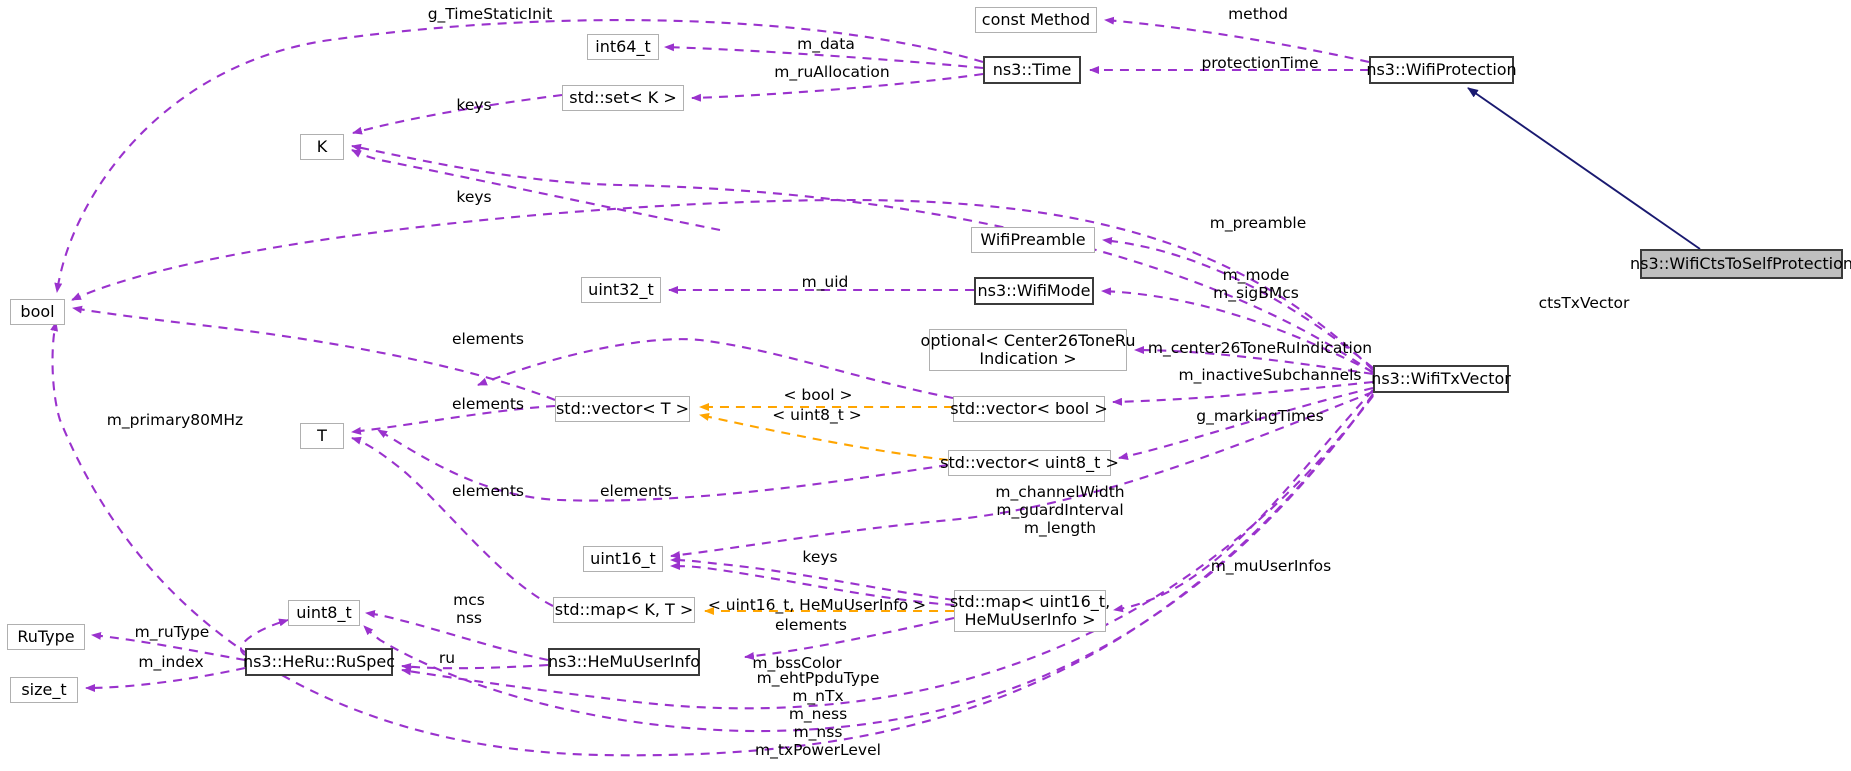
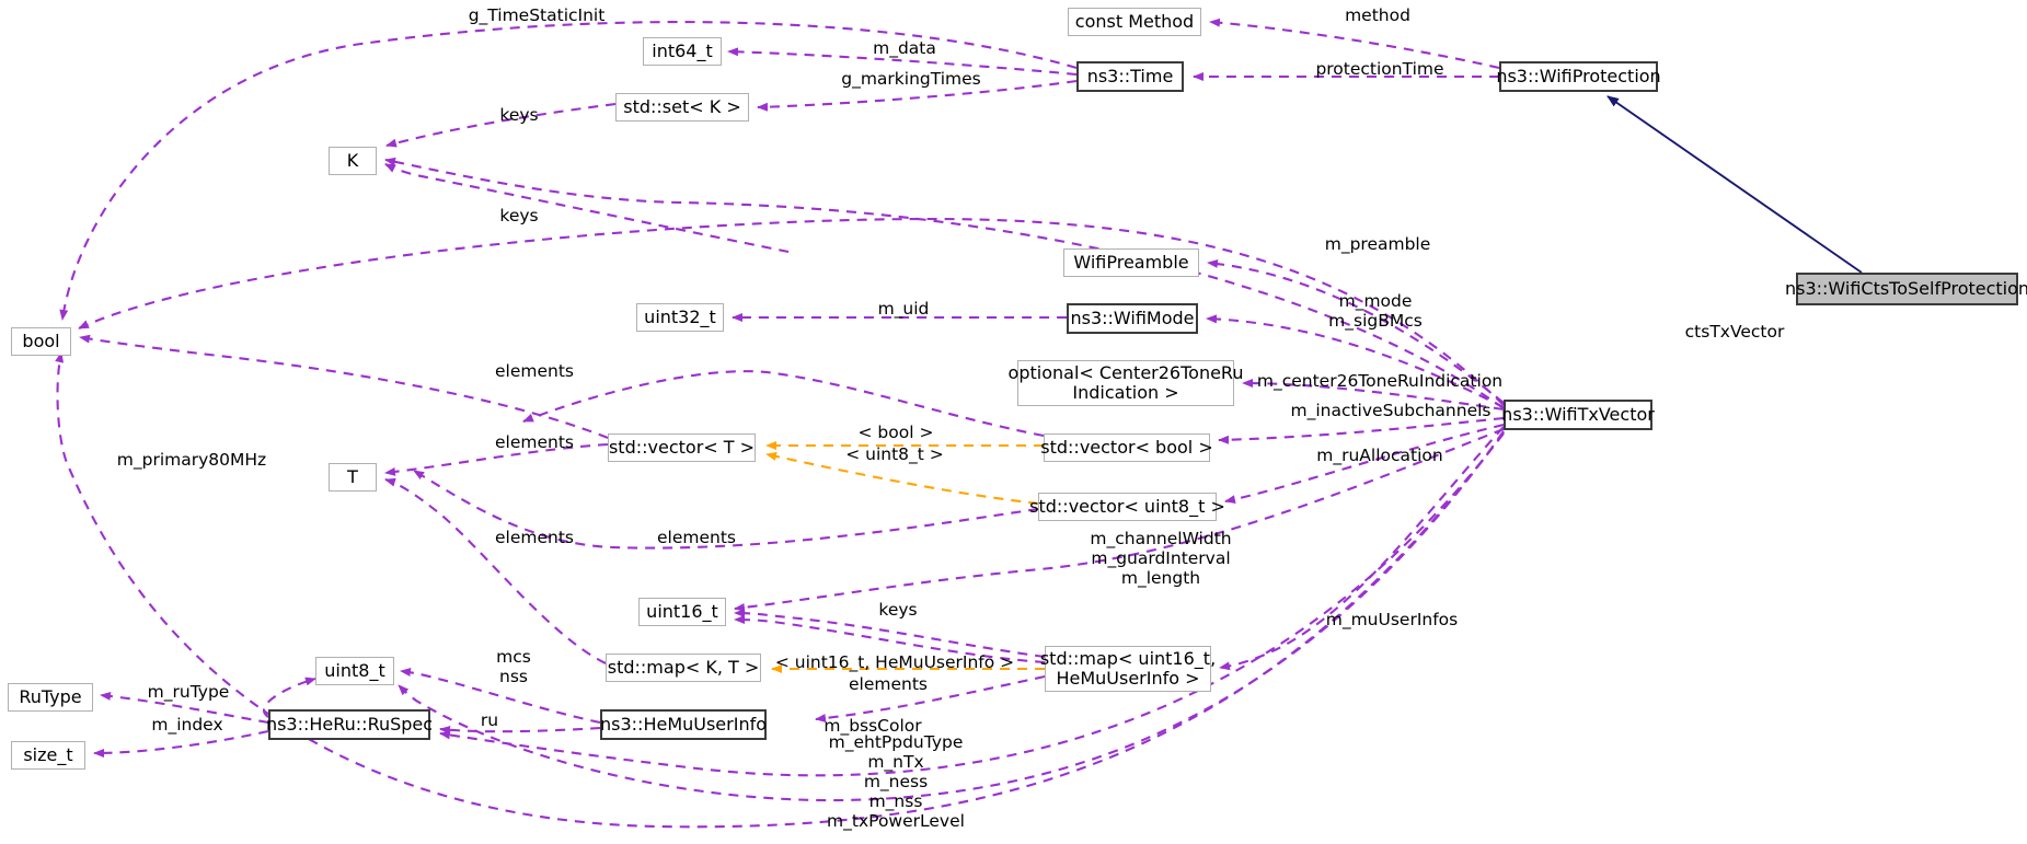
  bool
  K
  T
  uint8_t
  RuType
  size_t
  int64_t
  std::set< K >
  uint32_t
  std::vector< T >
  uint16_t
  std::map< K, T >
  ns3::HeMuUserInfo
  ns3::HeRu::RuSpec
  WifiPreamble
  ns3::WifiMode
  optional< Center26ToneRu
  Indication >
  std::vector< bool >
  std::vector< uint8_t >
  std::map< uint16_t,
  HeMuUserInfo >
  const Method
  ns3::Time
  ns3::WifiProtection
  ns3::WifiTxVector
  ns3::WifiCtsToSelfProtection
  g_TimeStaticInit
  m_data
  method
- m_ruAllocation
+ g_markingTimes
  protectionTime
  keys
  keys
  m_preamble
  m_uid
  m_mode
  m_sigBMcs
  ctsTxVector
  elements
  m_center26ToneRuIndication
  elements
  < bool >
  m_inactiveSubchannels
  < uint8_t >
  m_primary80MHz
- g_markingTimes
+ m_ruAllocation
  elements
  elements
  m_channelWidth
  m_guardInterval
  m_length
  keys
  m_muUserInfos
  mcs
  nss
  < uint16_t, HeMuUserInfo >
  elements
  m_ruType
  ru
  m_bssColor
  m_index
  m_ehtPpduType
  m_nTx
  m_ness
  m_nss
  m_txPowerLevel
